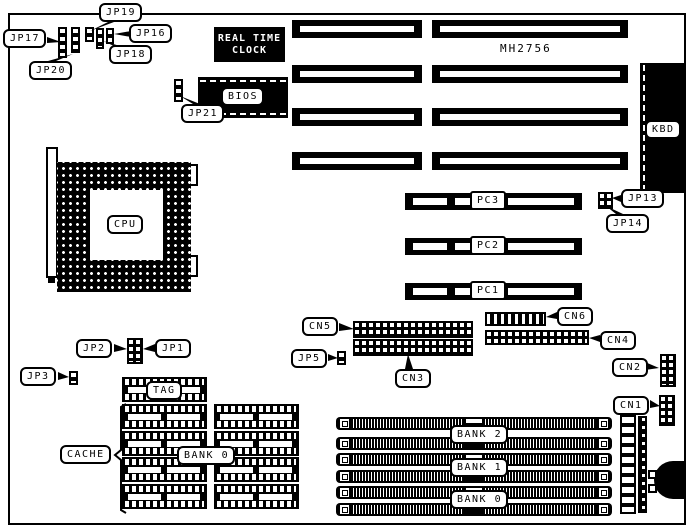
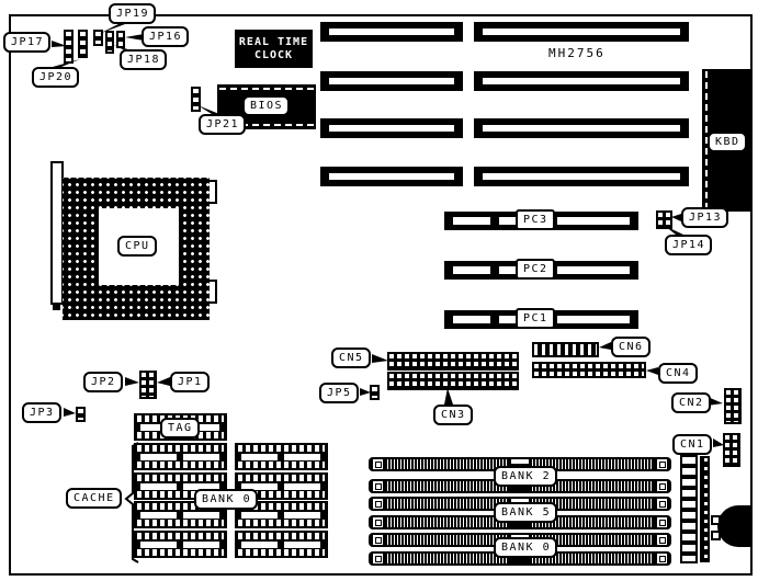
  JP17
  JP19
  JP16
  JP18
  JP20
  REAL TIME
  CLOCK
  BIOS
  JP21
  CPU
  MH2756
  KBD
  JP13
  JP14
  PC3
  PC2
  PC1
  CN5
  CN3
  JP5
  CN6
  CN4
  CN2
  CN1
  JP2
  JP1
  JP3
  TAG
  CACHE
  BANK 0
  BANK 2
- BANK 1
+ BANK 5
  BANK 0
